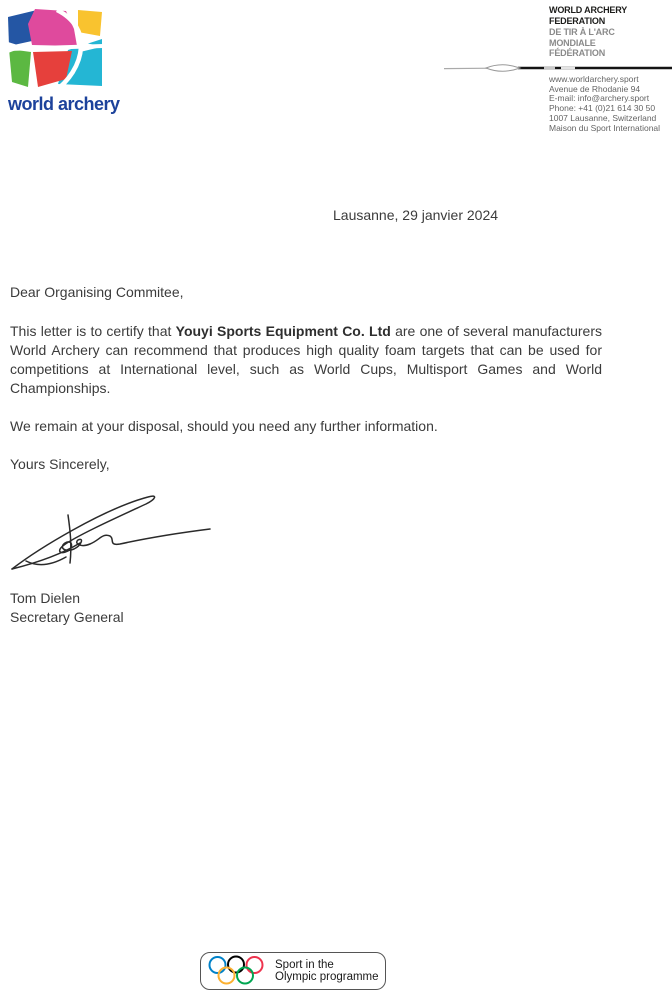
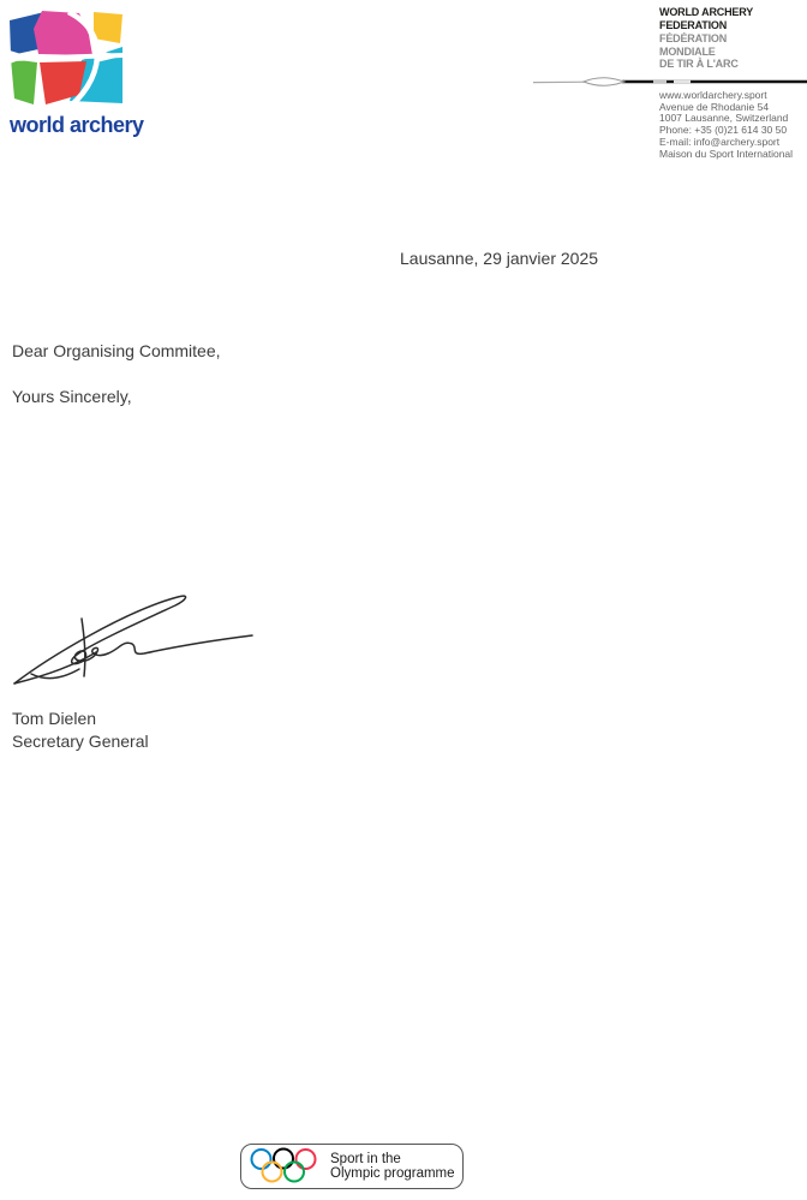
  world archery
  WORLD ARCHERY
  FEDERATION
- DE TIR À L'ARC
+ FÉDÉRATION
  MONDIALE
- FÉDÉRATION
+ DE TIR À L'ARC
  www.worldarchery.sport
- Avenue de Rhodanie 94
+ Avenue de Rhodanie 54
- E-mail: info@archery.sport
+ 1007 Lausanne, Switzerland
- Phone: +41 (0)21 614 30 50
+ Phone: +35 (0)21 614 30 50
- 1007 Lausanne, Switzerland
+ E-mail: info@archery.sport
  Maison du Sport International
- Lausanne, 29 janvier 2024
+ Lausanne, 29 janvier 2025
  Dear Organising Commitee,
- This letter is to certify that Youyi Sports Equipment Co. Ltd are one of several manufacturers World Archery can recommend that produces high quality foam targets that can be used for competitions at International level, such as World Cups, Multisport Games and World Championships.
- We remain at your disposal, should you need any further information.
  Yours Sincerely,
  Tom Dielen
  Secretary General
  Sport in the
  Olympic programme
